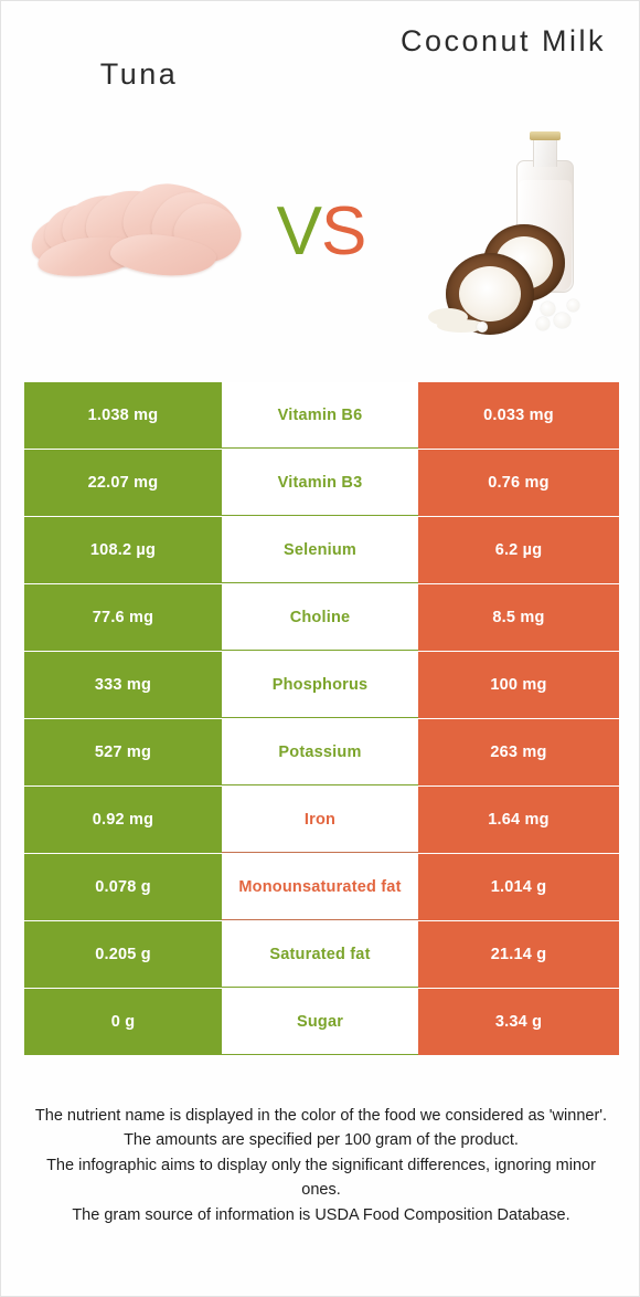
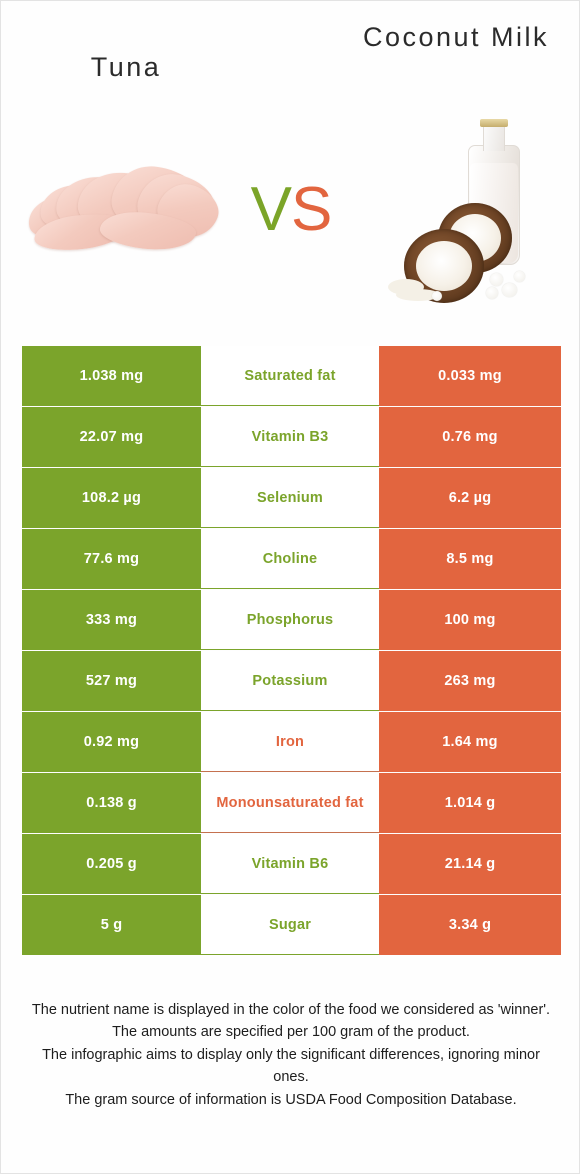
  Tuna
  Coconut Milk
  VS
  1.038 mg
- Vitamin B6
+ Saturated fat
  0.033 mg
  22.07 mg
  Vitamin B3
  0.76 mg
  108.2 µg
  Selenium
  6.2 µg
  77.6 mg
  Choline
  8.5 mg
  333 mg
  Phosphorus
  100 mg
  527 mg
  Potassium
  263 mg
  0.92 mg
  Iron
  1.64 mg
- 0.078 g
+ 0.138 g
  Monounsaturated fat
  1.014 g
  0.205 g
- Saturated fat
+ Vitamin B6
  21.14 g
- 0 g
+ 5 g
  Sugar
  3.34 g
  The nutrient name is displayed in the color of the food we considered as 'winner'.
  The amounts are specified per 100 gram of the product.
  The infographic aims to display only the significant differences, ignoring minor ones.
  The gram source of information is USDA Food Composition Database.
